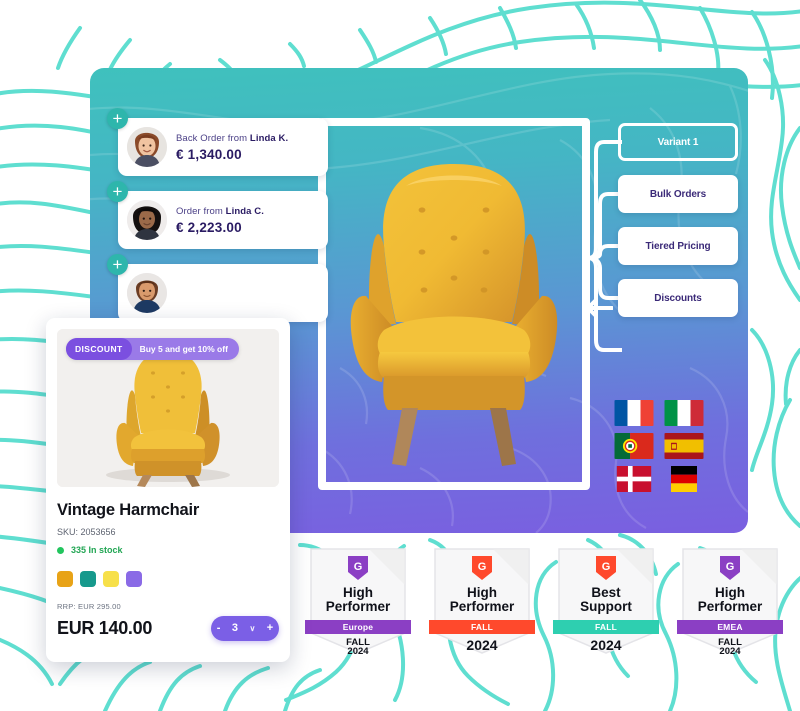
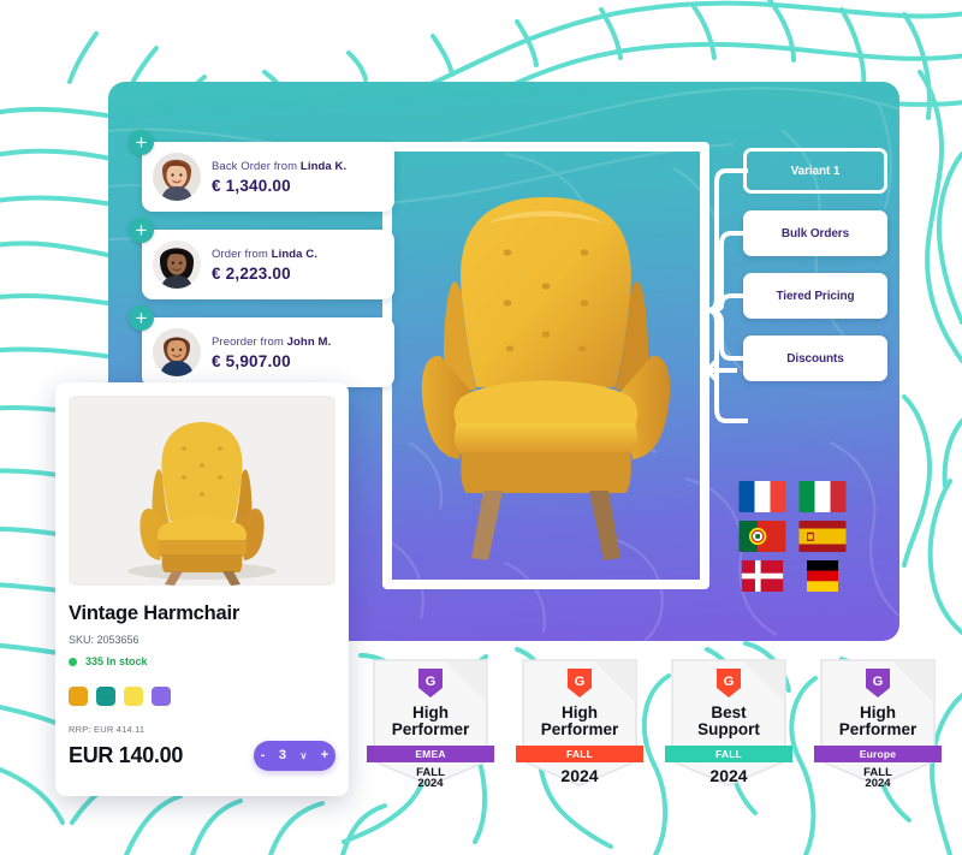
  +
  Back Order from Linda K.
  € 1,340.00
  +
  Order from Linda C.
  € 2,223.00
  +
+ Preorder from John M.
+ € 5,907.00
  Variant 1
  Bulk Orders
  Tiered Pricing
  Discounts
- DISCOUNT
- Buy 5 and get 10% off
  Vintage Harmchair
  SKU: 2053656
  335 In stock
- RRP: EUR 295.00
+ RRP: EUR 414.11
  EUR 140.00
  -
  3
  ∨
  +
  G
  High
  Performer
- Europe
+ EMEA
  FALL
  2024
  G
  High
  Performer
  FALL
  2024
  G
  Best
  Support
  FALL
  2024
  G
  High
  Performer
- EMEA
+ Europe
  FALL
  2024
